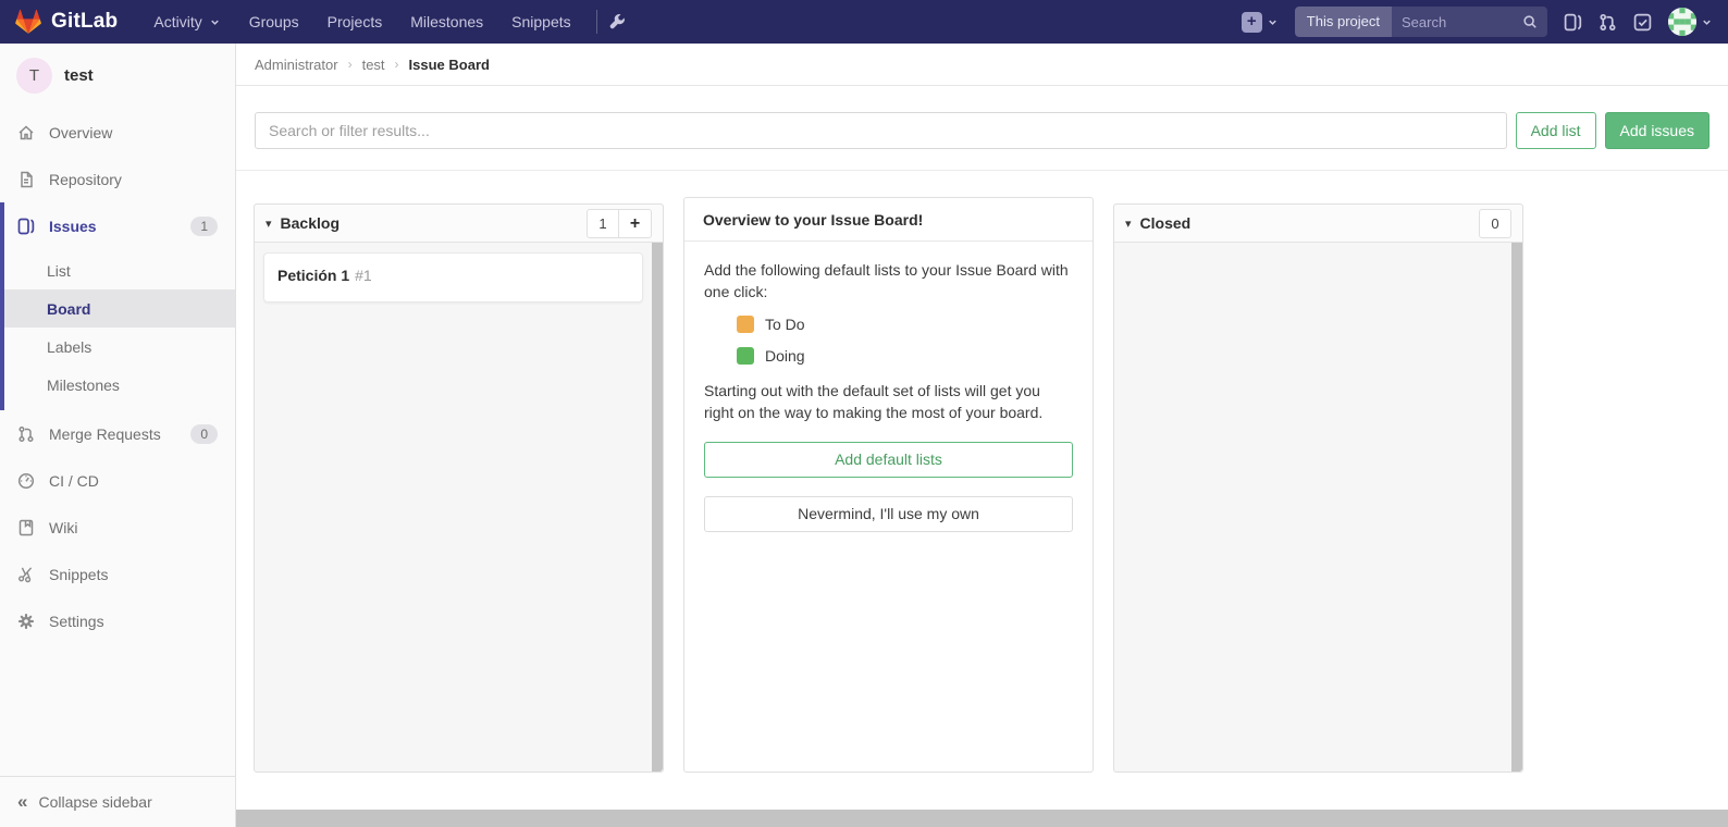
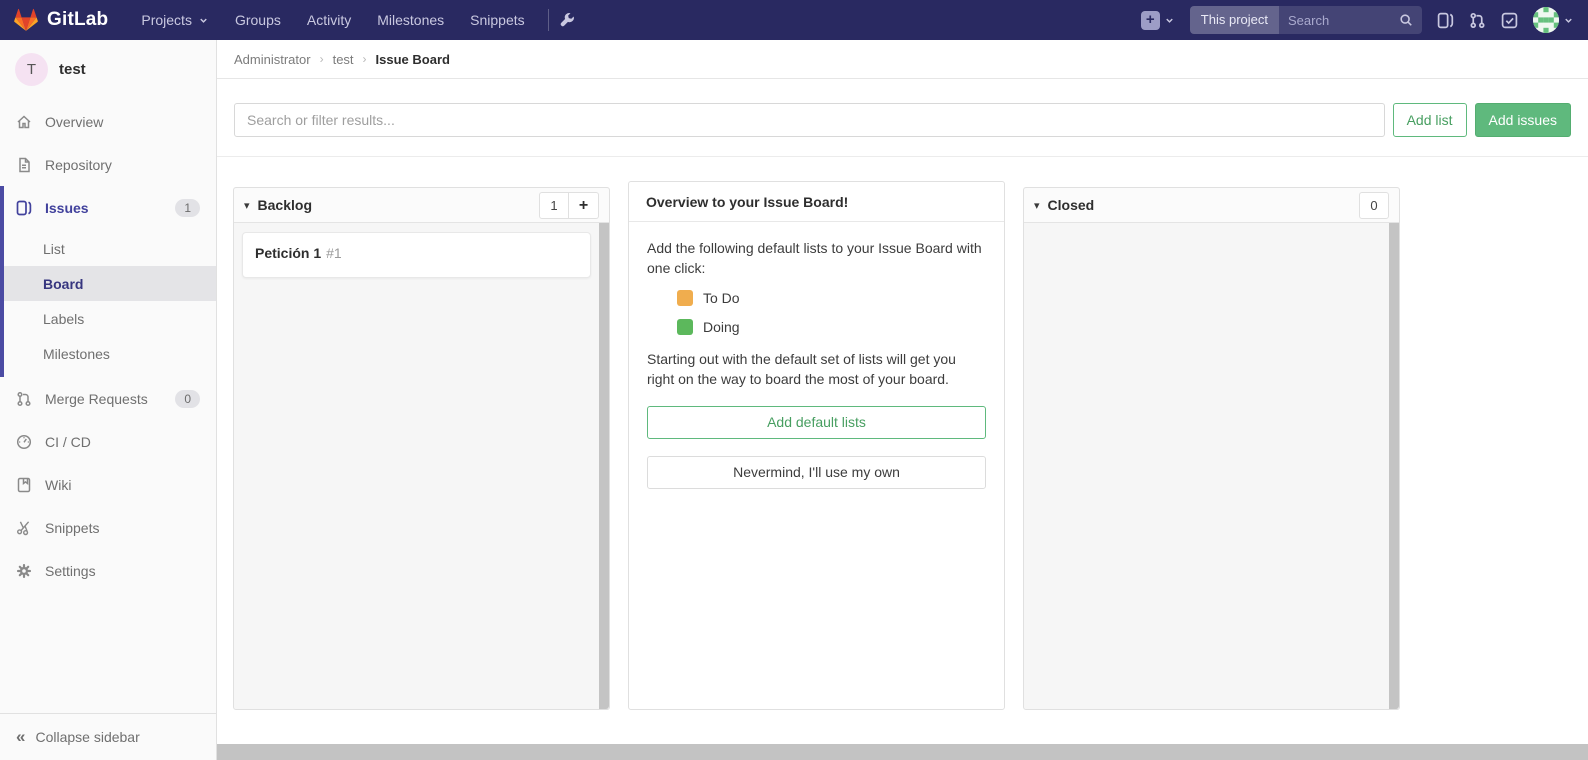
  GitLab
- Activity
+ Projects
  Groups
- Projects
+ Activity
  Milestones
  Snippets
  +
  This project
  Search
  T
  test
  Overview
  Repository
  Issues
  1
  List
  Board
  Labels
  Milestones
  Merge Requests
  0
  CI / CD
  Wiki
  Snippets
  Settings
  «
  Collapse sidebar
  Administrator
  ›
  test
  ›
  Issue Board
  Search or filter results...
  Add list
  Add issues
  ▾
  Backlog
  1
  +
  Petición 1 #1
  Overview to your Issue Board!
  Add the following default lists to your Issue Board with one click:
  To Do
  Doing
- Starting out with the default set of lists will get you right on the way to making the most of your board.
+ Starting out with the default set of lists will get you right on the way to board the most of your board.
  Add default lists
  Nevermind, I'll use my own
  ▾
  Closed
  0
